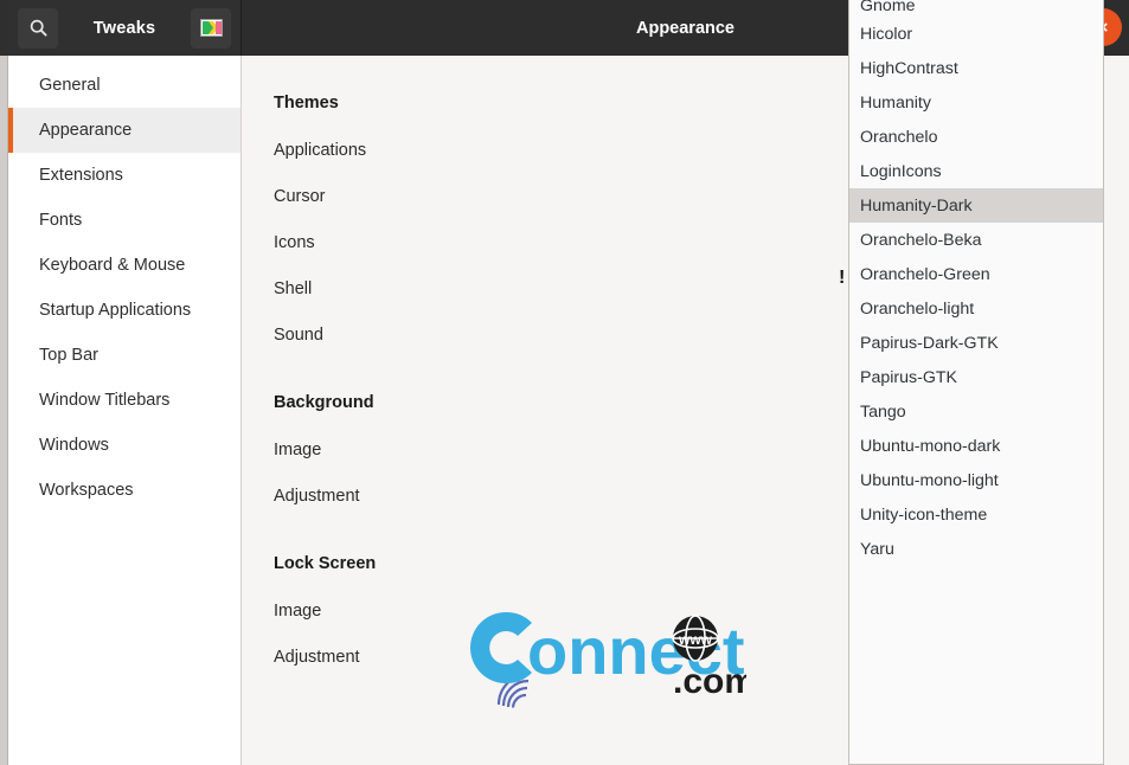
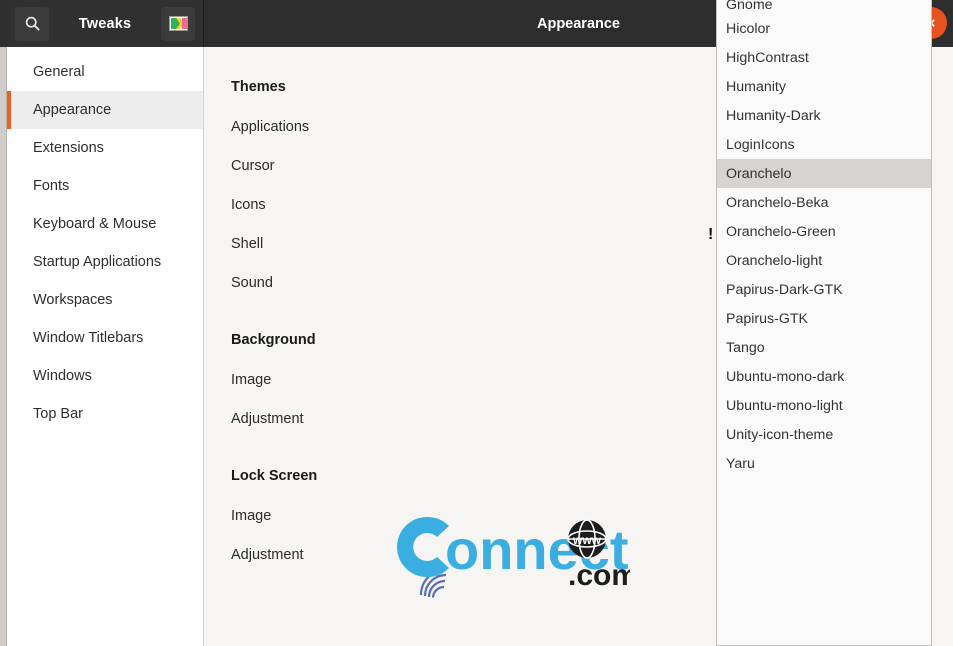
  Tweaks
  Appearance
  General
  Appearance
  Extensions
  Fonts
  Keyboard & Mouse
  Startup Applications
- Top Bar
+ Workspaces
  Window Titlebars
  Windows
- Workspaces
+ Top Bar
  Themes
  Applications
  Cursor
  Icons
  Shell
  Sound
  Background
  Image
  Adjustment
  Lock Screen
  Image
  Adjustment
  !
  onnet
  www
  .com
  Gnome
  Hicolor
  HighContrast
  Humanity
- Oranchelo
+ Humanity-Dark
  LoginIcons
- Humanity-Dark
+ Oranchelo
  Oranchelo-Beka
  Oranchelo-Green
  Oranchelo-light
  Papirus-Dark-GTK
  Papirus-GTK
  Tango
  Ubuntu-mono-dark
  Ubuntu-mono-light
  Unity-icon-theme
  Yaru
